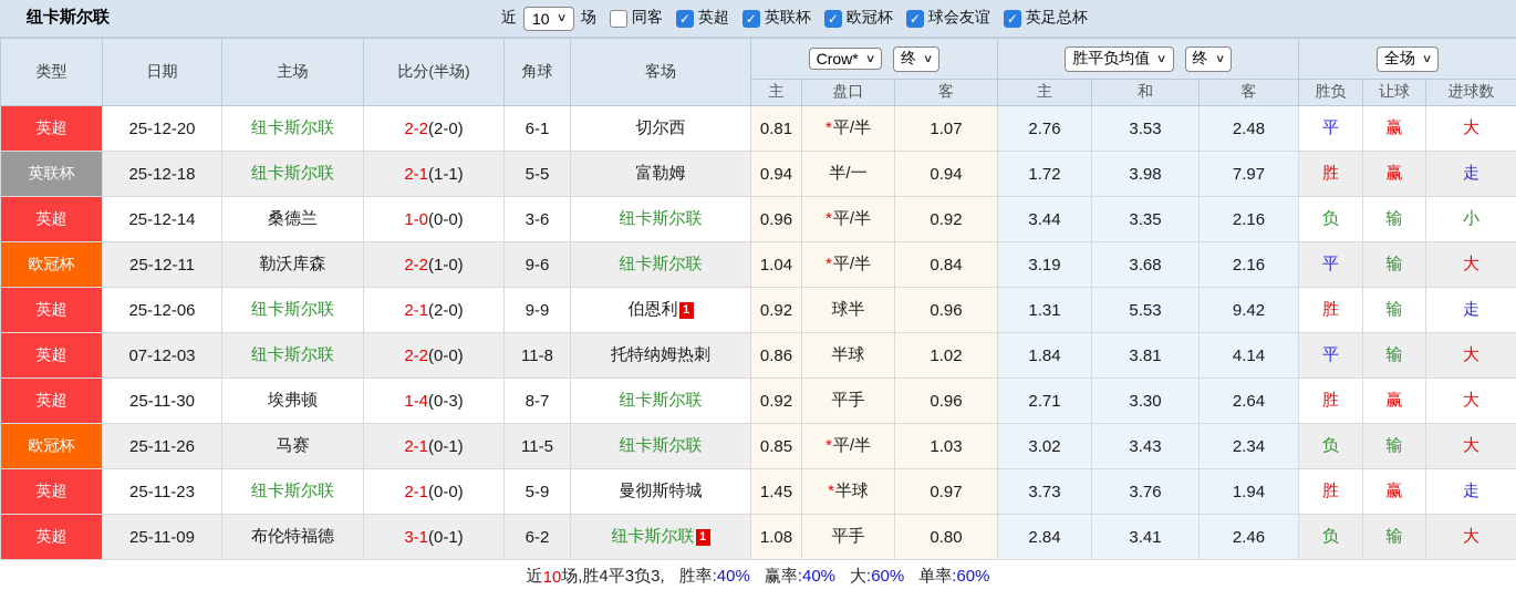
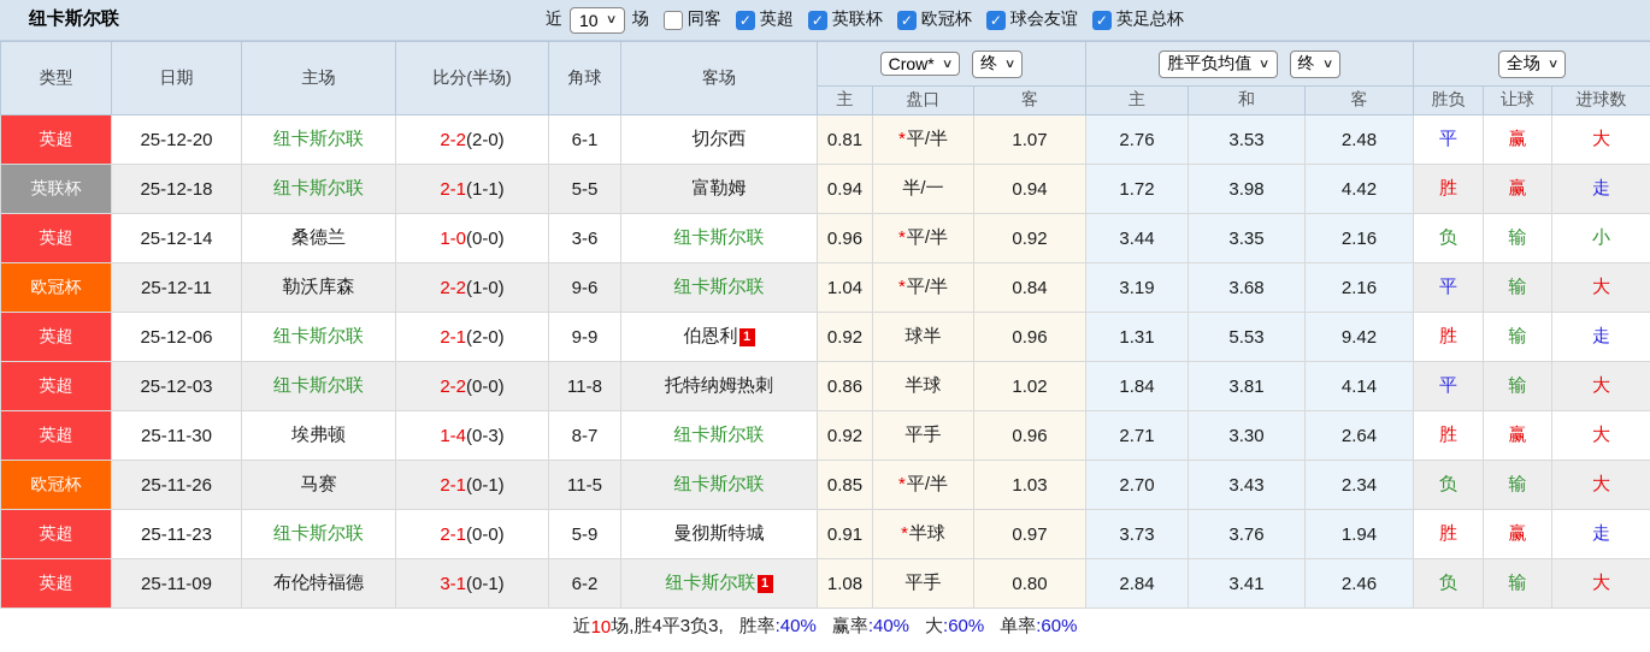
  纽卡斯尔联
  近
  10
  ∨
  场
  同客
  ✓
  英超
  ✓
  英联杯
  ✓
  欧冠杯
  ✓
  球会友谊
  ✓
  英足总杯
  类型	日期	主场	比分(半场)	角球	客场	Crow* ∨ 终 ∨	胜平负均值 ∨ 终 ∨	全场 ∨
  主	盘口	客	主	和	客	胜负	让球	进球数
  英超	25-12-20	纽卡斯尔联	2-2(2-0)	6-1	切尔西	0.81	*平/半	1.07	2.76	3.53	2.48	平	赢	大
- 英联杯	25-12-18	纽卡斯尔联	2-1(1-1)	5-5	富勒姆	0.94	半/一	0.94	1.72	3.98	7.97	胜	赢	走
+ 英联杯	25-12-18	纽卡斯尔联	2-1(1-1)	5-5	富勒姆	0.94	半/一	0.94	1.72	3.98	4.42	胜	赢	走
  英超	25-12-14	桑德兰	1-0(0-0)	3-6	纽卡斯尔联	0.96	*平/半	0.92	3.44	3.35	2.16	负	输	小
  欧冠杯	25-12-11	勒沃库森	2-2(1-0)	9-6	纽卡斯尔联	1.04	*平/半	0.84	3.19	3.68	2.16	平	输	大
  英超	25-12-06	纽卡斯尔联	2-1(2-0)	9-9	伯恩利 1	0.92	球半	0.96	1.31	5.53	9.42	胜	输	走
- 英超	07-12-03	纽卡斯尔联	2-2(0-0)	11-8	托特纳姆热刺	0.86	半球	1.02	1.84	3.81	4.14	平	输	大
+ 英超	25-12-03	纽卡斯尔联	2-2(0-0)	11-8	托特纳姆热刺	0.86	半球	1.02	1.84	3.81	4.14	平	输	大
  英超	25-11-30	埃弗顿	1-4(0-3)	8-7	纽卡斯尔联	0.92	平手	0.96	2.71	3.30	2.64	胜	赢	大
- 欧冠杯	25-11-26	马赛	2-1(0-1)	11-5	纽卡斯尔联	0.85	*平/半	1.03	3.02	3.43	2.34	负	输	大
+ 欧冠杯	25-11-26	马赛	2-1(0-1)	11-5	纽卡斯尔联	0.85	*平/半	1.03	2.70	3.43	2.34	负	输	大
- 英超	25-11-23	纽卡斯尔联	2-1(0-0)	5-9	曼彻斯特城	1.45	*半球	0.97	3.73	3.76	1.94	胜	赢	走
+ 英超	25-11-23	纽卡斯尔联	2-1(0-0)	5-9	曼彻斯特城	0.91	*半球	0.97	3.73	3.76	1.94	胜	赢	走
  英超	25-11-09	布伦特福德	3-1(0-1)	6-2	纽卡斯尔联 1	1.08	平手	0.80	2.84	3.41	2.46	负	输	大
  近
  10
  场,胜4平3负3,
  胜率:40%
  赢率:40%
  大:60%
  单率:60%
